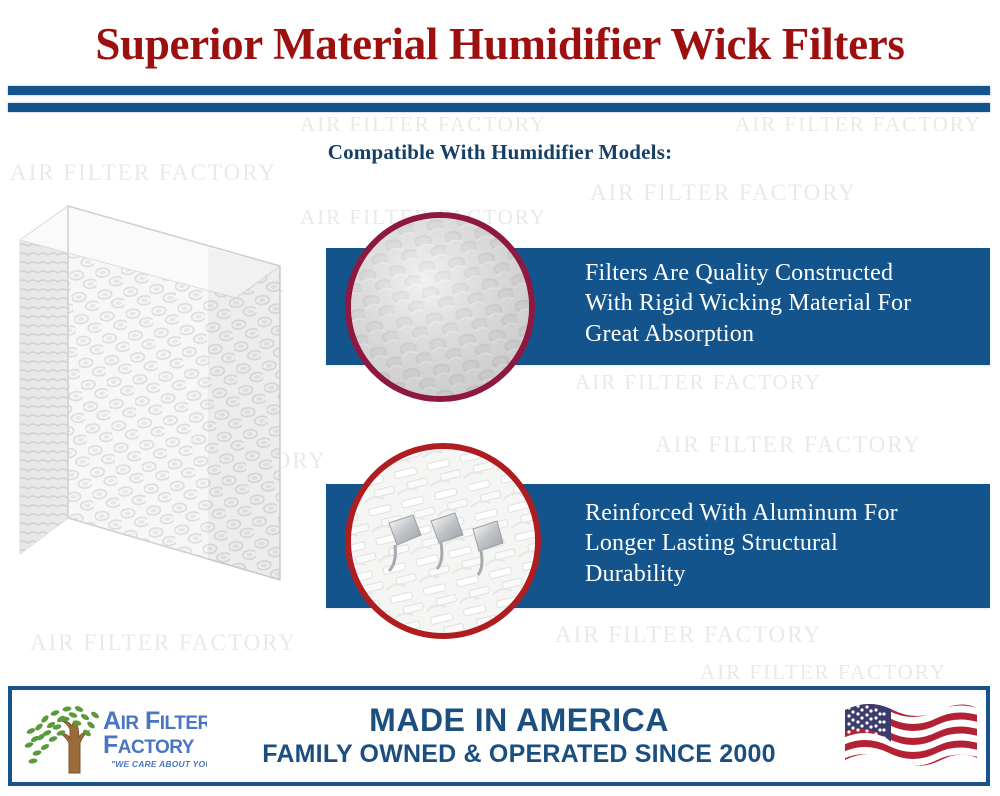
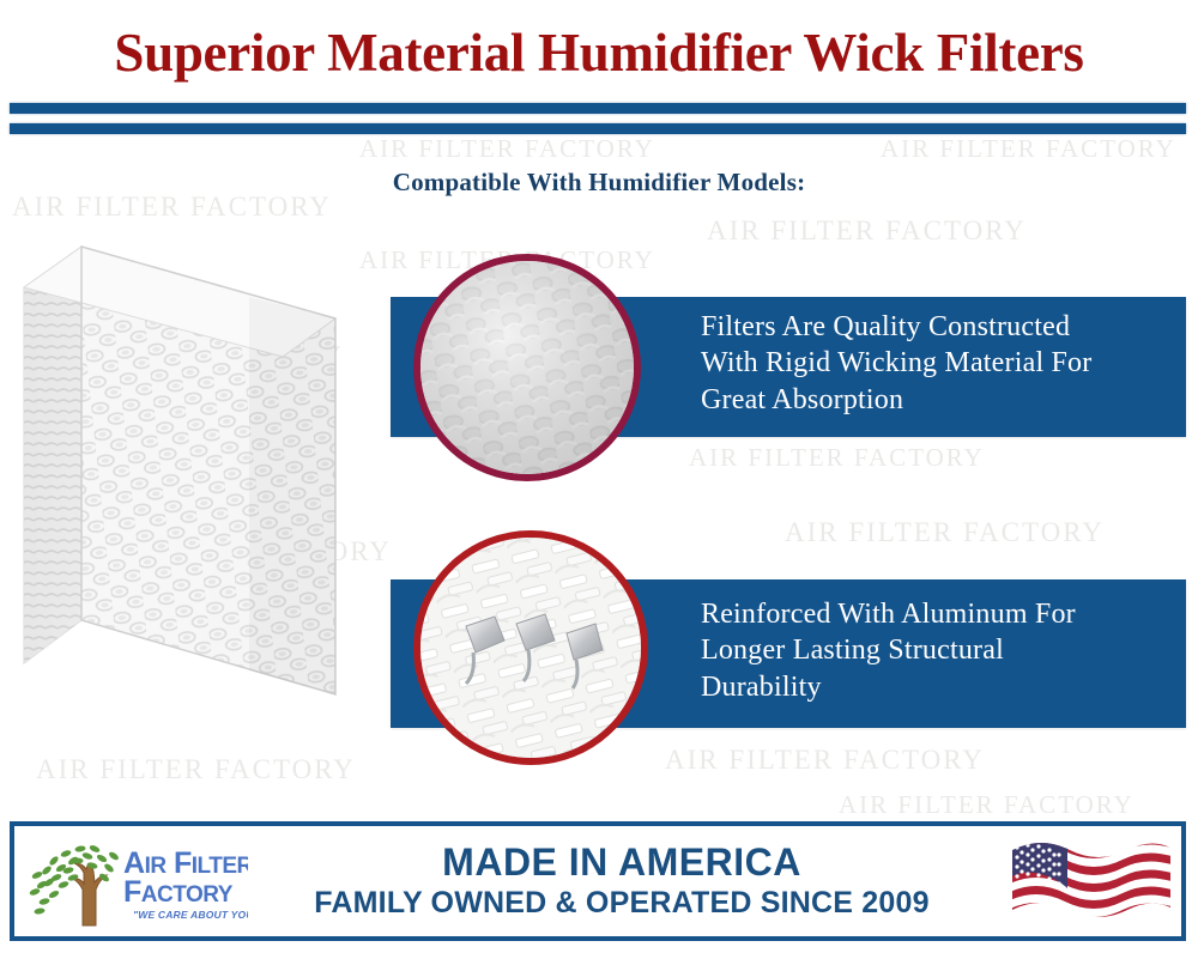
  AIR FILTER FACTORY
  AIR FILTER FACTORY
  AIR FILTER FACTORY
  AIR FILTER FACTORY
  AIR FILTCTORY
  AIR FILTER FACTORY
  AIR FILTER FACTORY
  AIR FILTER FACTORY
  AIR FILTER FACTORY
  AIR FILTER FACTORY
  Superior Material Humidifier Wick Filters
  Compatible With Humidifier Models:
  Filters Are Quality Constructed
  With Rigid Wicking Material For
  Great Absorption
  Reinforced With Aluminum For
  Longer Lasting Structural
  Durability
  AIR FILTER
  FACTORY
  "WE CARE ABOUT YO
  MADE IN AMERICA
- FAMILY OWNED & OPERATED SINCE 2000
+ FAMILY OWNED & OPERATED SINCE 2009
